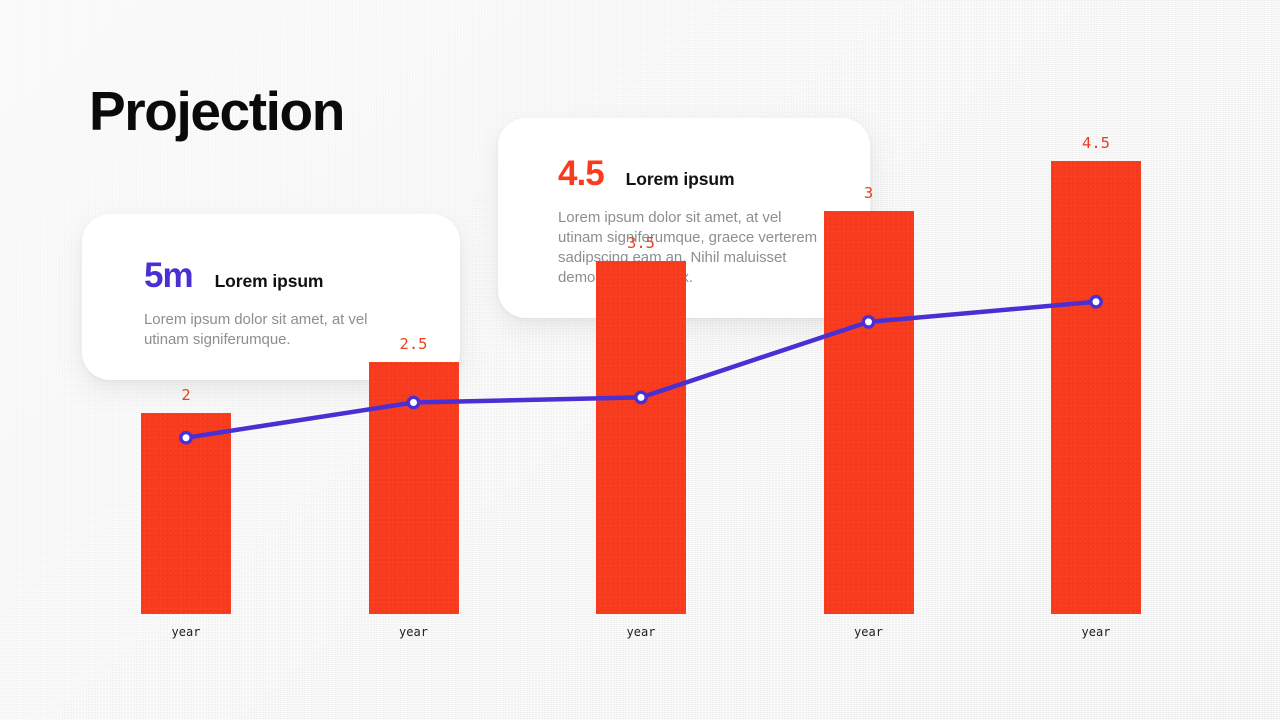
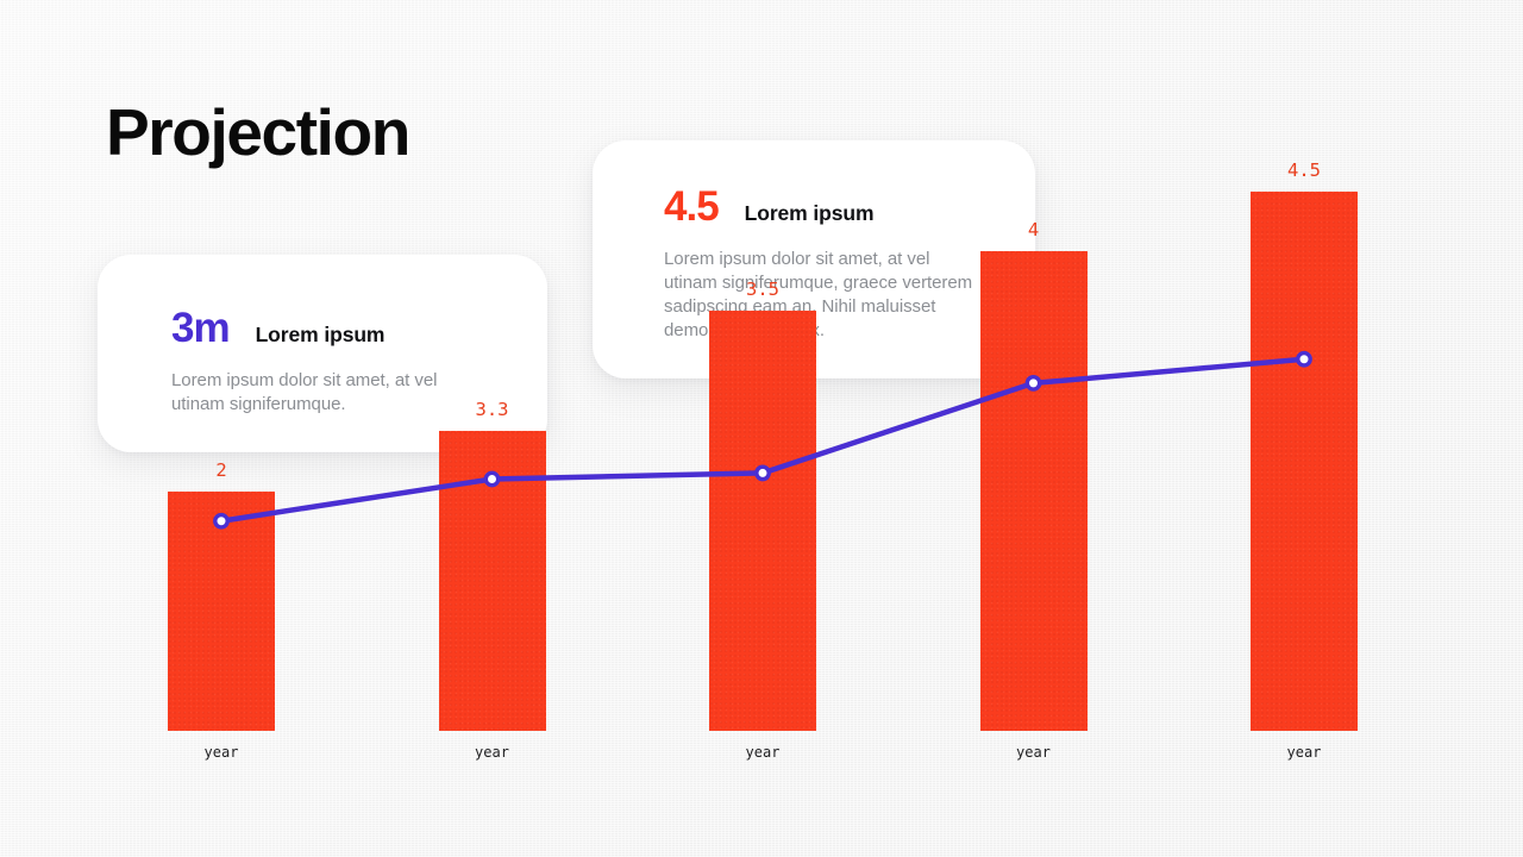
  Projection
- 5m
+ 3m
  Lorem ipsum
  Lorem ipsum dolor sit amet, at vel utinam signiferumque.
  4.5
  Lorem ipsum
  Lorem ipsum dolor sit amet, at vel utinam signiferumque, graece verterem sadipscing eam an. Nihil maluisset demo.
  2
- 2.5
+ 3.3
  3.5
- 3
+ 4
  4.5
  year
  year
  year
  year
  year
